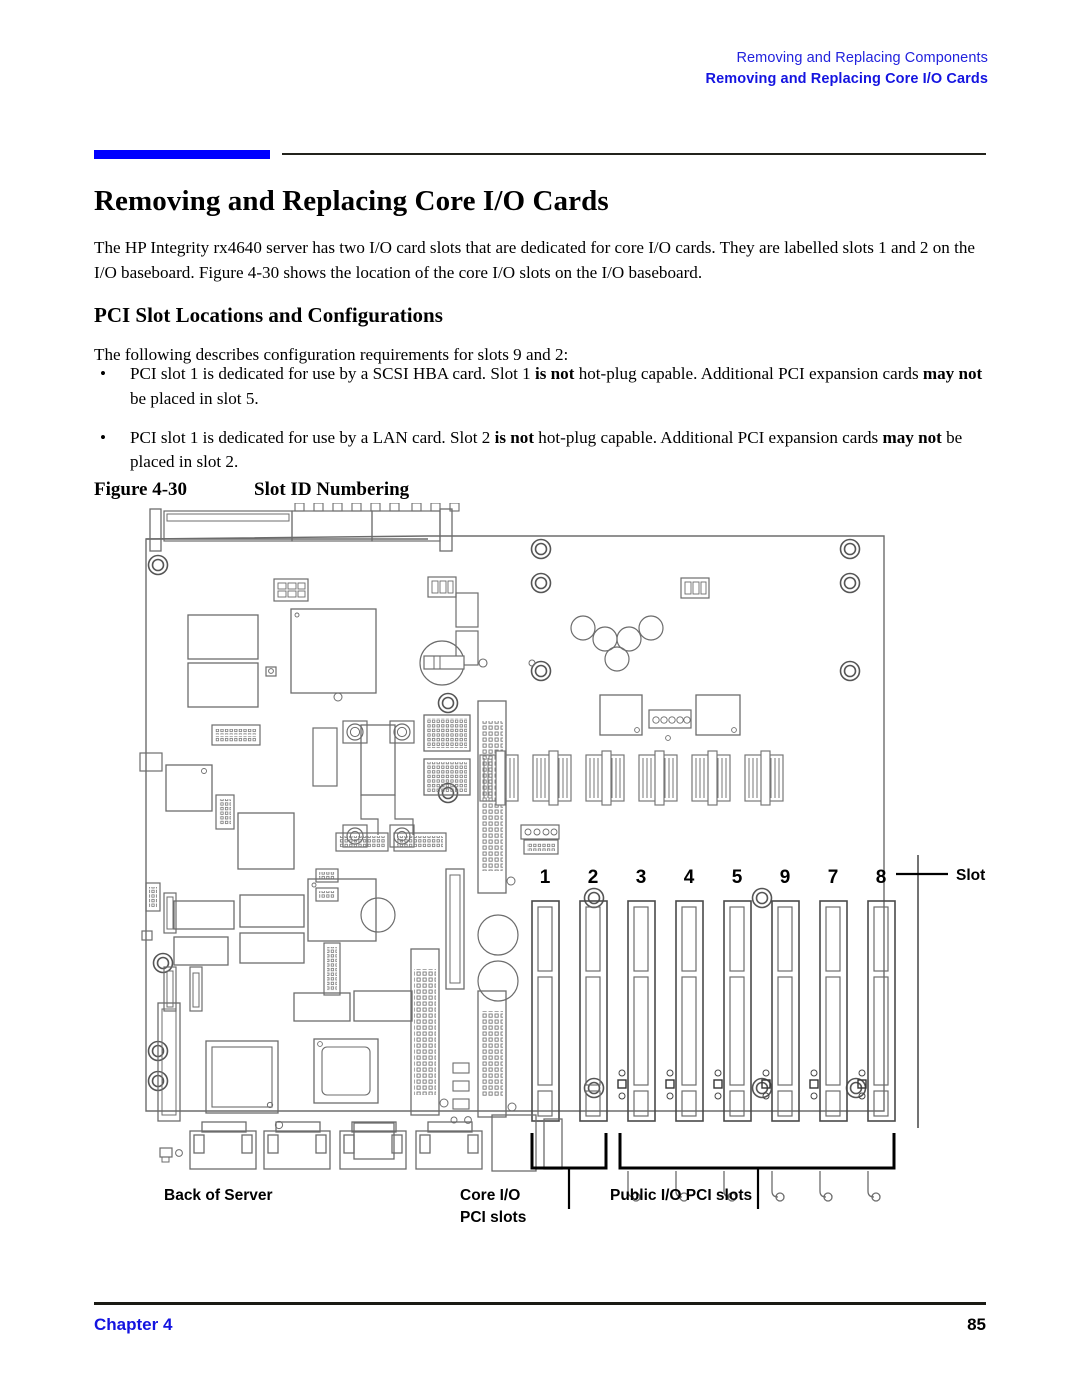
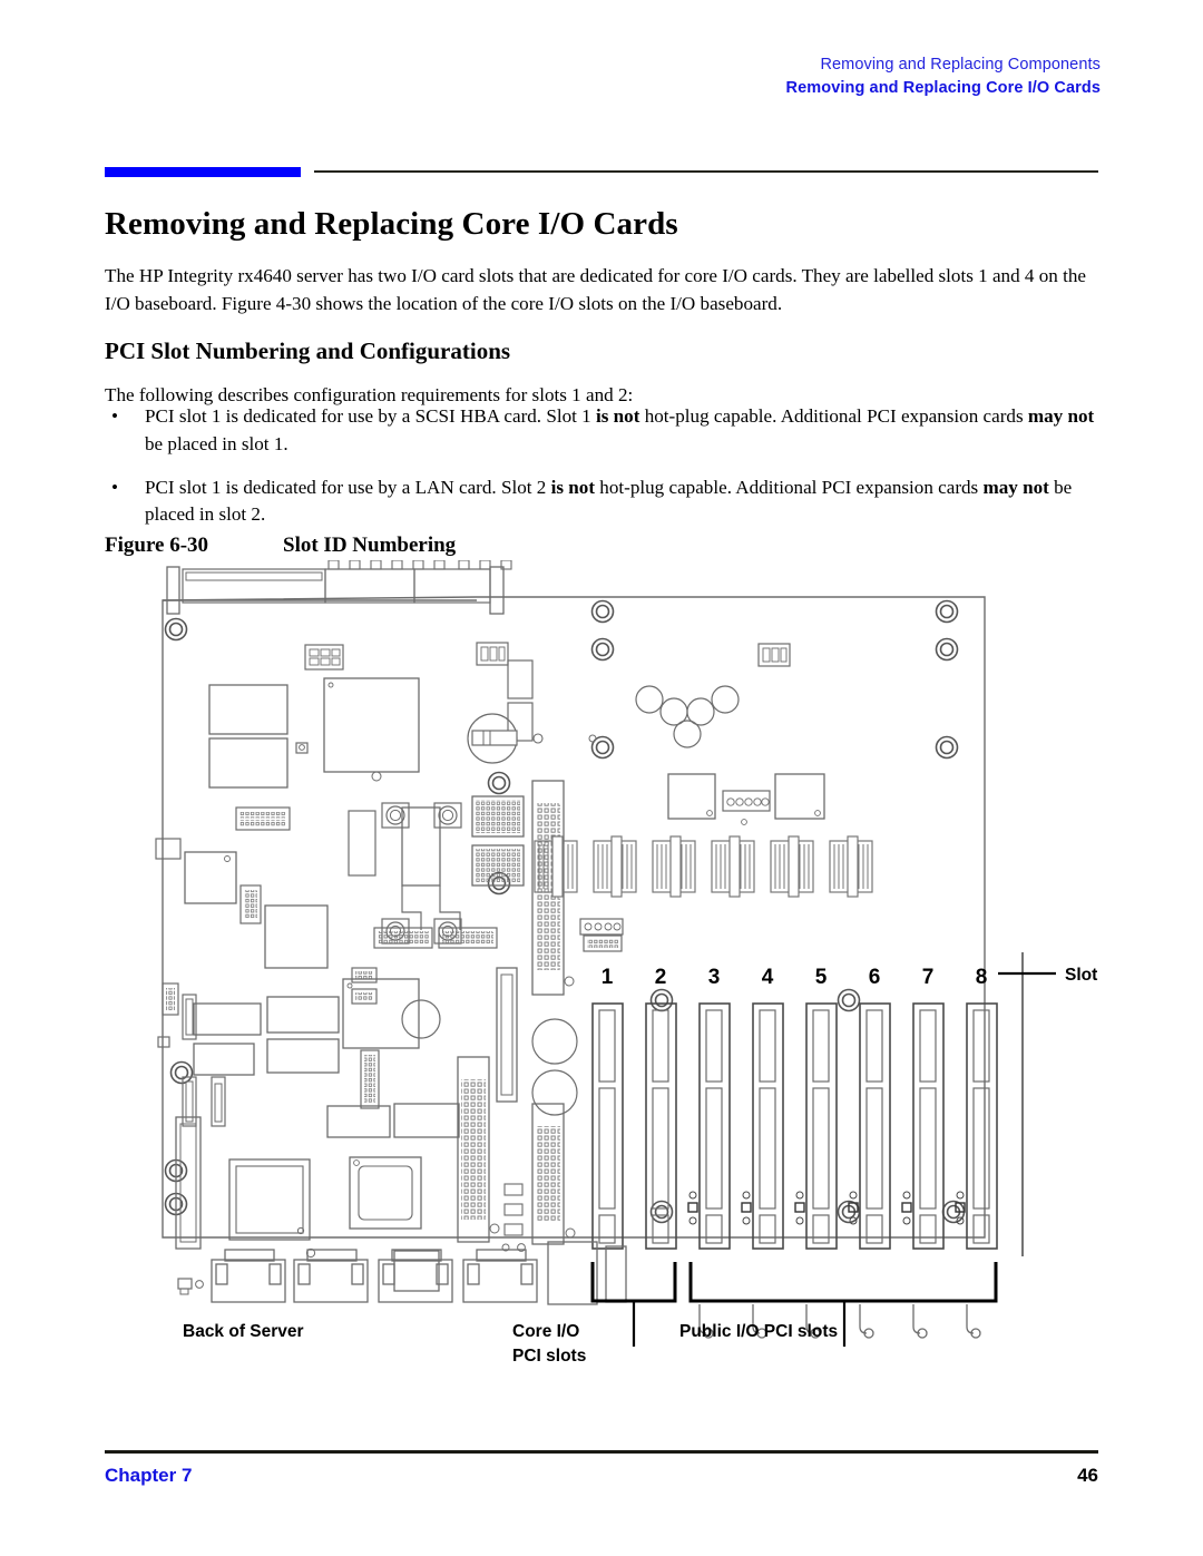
  Removing and Replacing Components
  Removing and Replacing Core I/O Cards
  Removing and Replacing Core I/O Cards
- The HP Integrity rx4640 server has two I/O card slots that are dedicated for core I/O cards. They are labelled slots 1 and 2 on the I/O baseboard. Figure 4-30 shows the location of the core I/O slots on the I/O baseboard.
+ The HP Integrity rx4640 server has two I/O card slots that are dedicated for core I/O cards. They are labelled slots 1 and 4 on the I/O baseboard. Figure 4-30 shows the location of the core I/O slots on the I/O baseboard.
- PCI Slot Locations and Configurations
+ PCI Slot Numbering and Configurations
- The following describes configuration requirements for slots 9 and 2:
+ The following describes configuration requirements for slots 1 and 2:
  •
- PCI slot 1 is dedicated for use by a SCSI HBA card. Slot 1 is not hot-plug capable. Additional PCI expansion cards may not be placed in slot 5.
+ PCI slot 1 is dedicated for use by a SCSI HBA card. Slot 1 is not hot-plug capable. Additional PCI expansion cards may not be placed in slot 1.
  •
  PCI slot 1 is dedicated for use by a LAN card. Slot 2 is not hot-plug capable. Additional PCI expansion cards may not be placed in slot 2.
- Figure 4-30 Slot ID Numbering
+ Figure 6-30 Slot ID Numbering
  1
  2
  3
  4
  5
- 9
+ 6
  7
  8
  Back of Server
  Core I/O
  PCI slots
  Public I/O PCI slots
- Chapter 4
+ Chapter 7
- 85
+ 46
